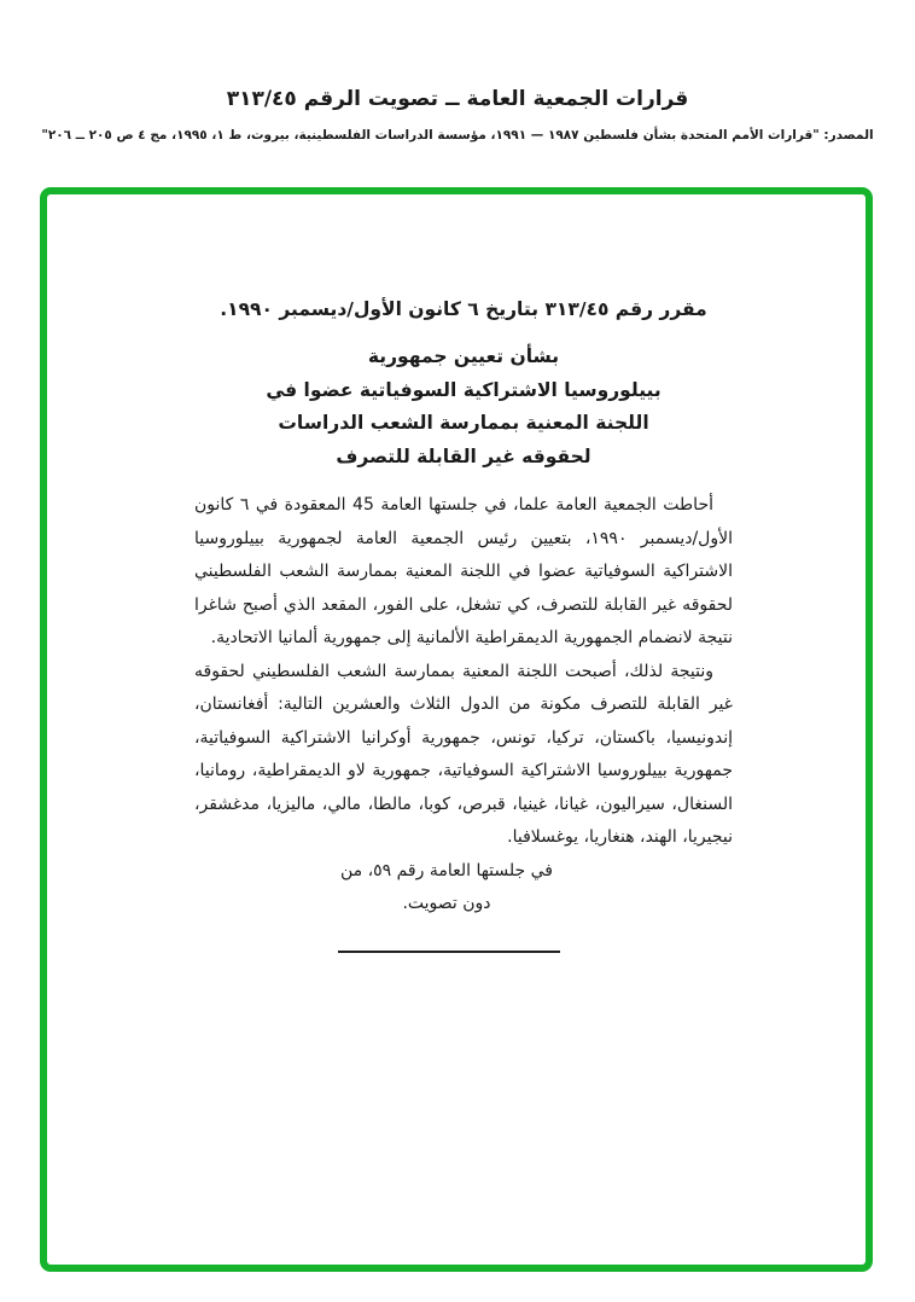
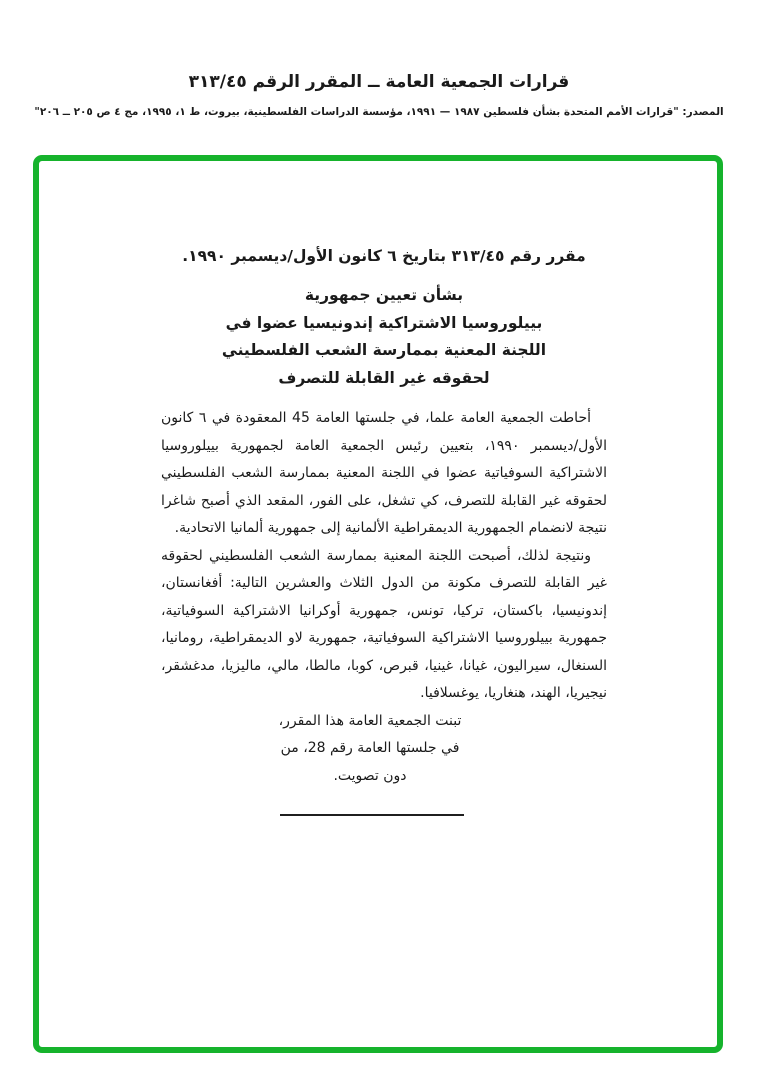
- قرارات الجمعية العامة ــ تصويت الرقم ٣١٣/٤٥
+ قرارات الجمعية العامة ــ المقرر الرقم ٣١٣/٤٥
  المصدر: "قرارات الأمم المتحدة بشأن فلسطين ١٩٨٧ — ١٩٩١، مؤسسة الدراسات الفلسطينية، بيروت، ط ١، ١٩٩٥، مج ٤ ص ٢٠٥ ــ ٢٠٦"
  مقرر رقم ٣١٣/٤٥ بتاريخ ٦ كانون الأول/ديسمبر ١٩٩٠.
  بشأن تعيين جمهورية
- بييلوروسيا الاشتراكية السوفياتية عضوا في
+ بييلوروسيا الاشتراكية إندونيسيا عضوا في
- اللجنة المعنية بممارسة الشعب الدراسات
+ اللجنة المعنية بممارسة الشعب الفلسطيني
  لحقوقه غير القابلة للتصرف
  أحاطت الجمعية العامة علما، في جلستها العامة 45 المعقودة في ٦ كانون الأول/ديسمبر ١٩٩٠، بتعيين رئيس الجمعية العامة لجمهورية بييلوروسيا الاشتراكية السوفياتية عضوا في اللجنة المعنية بممارسة الشعب الفلسطيني لحقوقه غير القابلة للتصرف، كي تشغل، على الفور، المقعد الذي أصبح شاغرا نتيجة لانضمام الجمهورية الديمقراطية الألمانية إلى جمهورية ألمانيا الاتحادية.
  ونتيجة لذلك، أصبحت اللجنة المعنية بممارسة الشعب الفلسطيني لحقوقه غير القابلة للتصرف مكونة من الدول الثلاث والعشرين التالية: أفغانستان، إندونيسيا، باكستان، تركيا، تونس، جمهورية أوكرانيا الاشتراكية السوفياتية، جمهورية بييلوروسيا الاشتراكية السوفياتية، جمهورية لاو الديمقراطية، رومانيا، السنغال، سيراليون، غيانا، غينيا، قبرص، كوبا، مالطا، مالي، ماليزيا، مدغشقر، نيجيريا، الهند، هنغاريا، يوغسلافيا.
+ تبنت الجمعية العامة هذا المقرر،
- في جلستها العامة رقم ٥٩، من
+ في جلستها العامة رقم 28، من
  دون تصويت.
